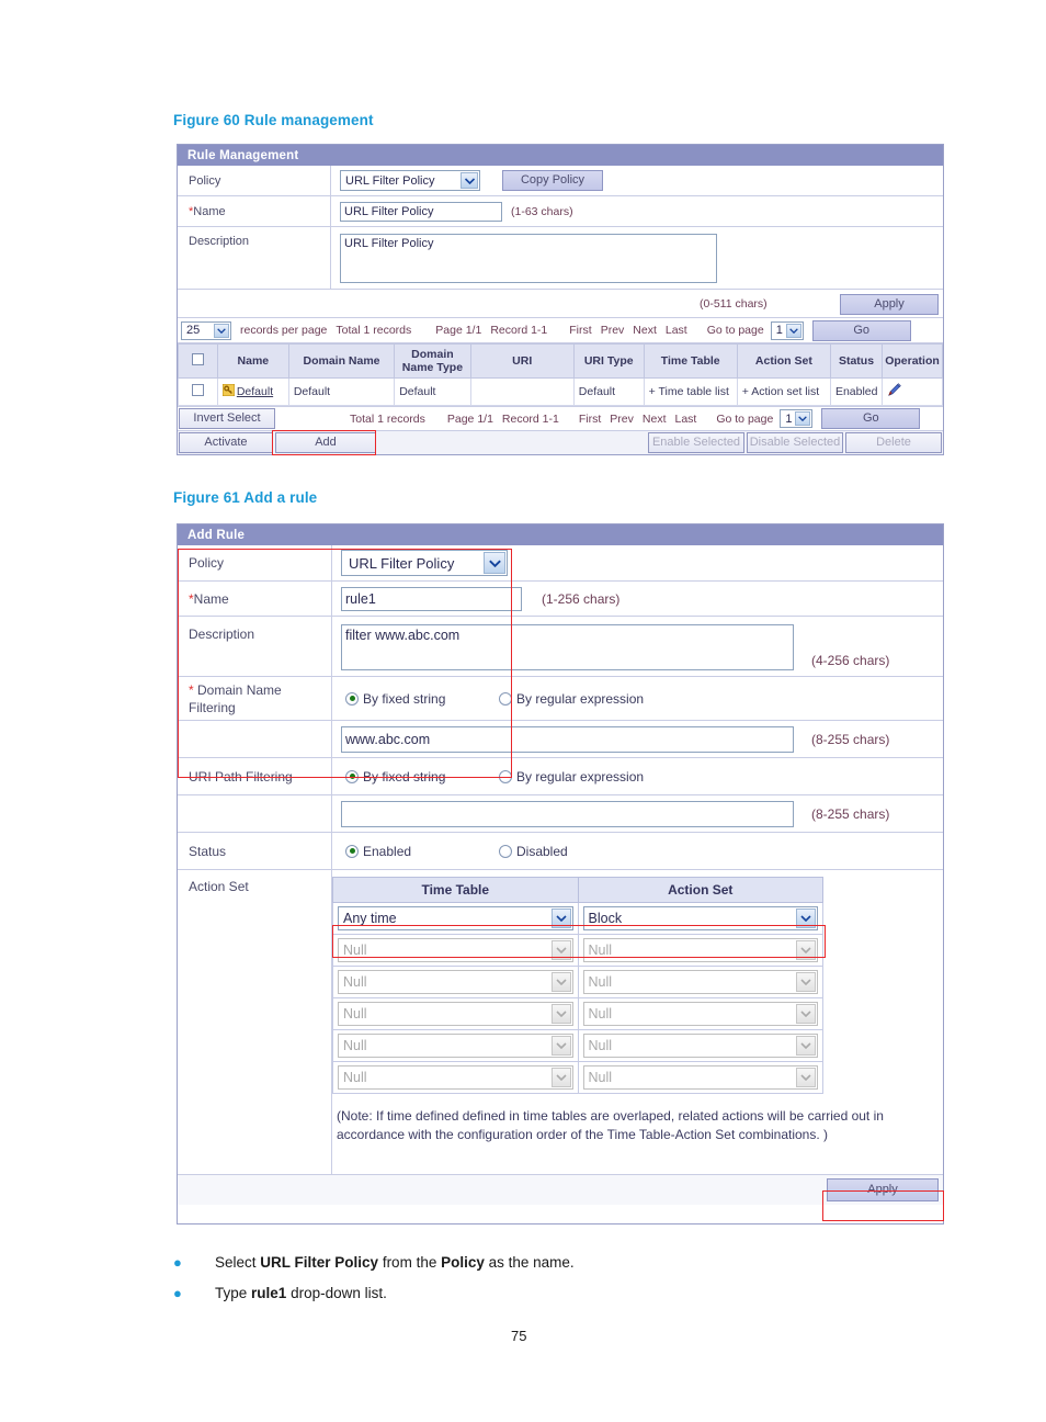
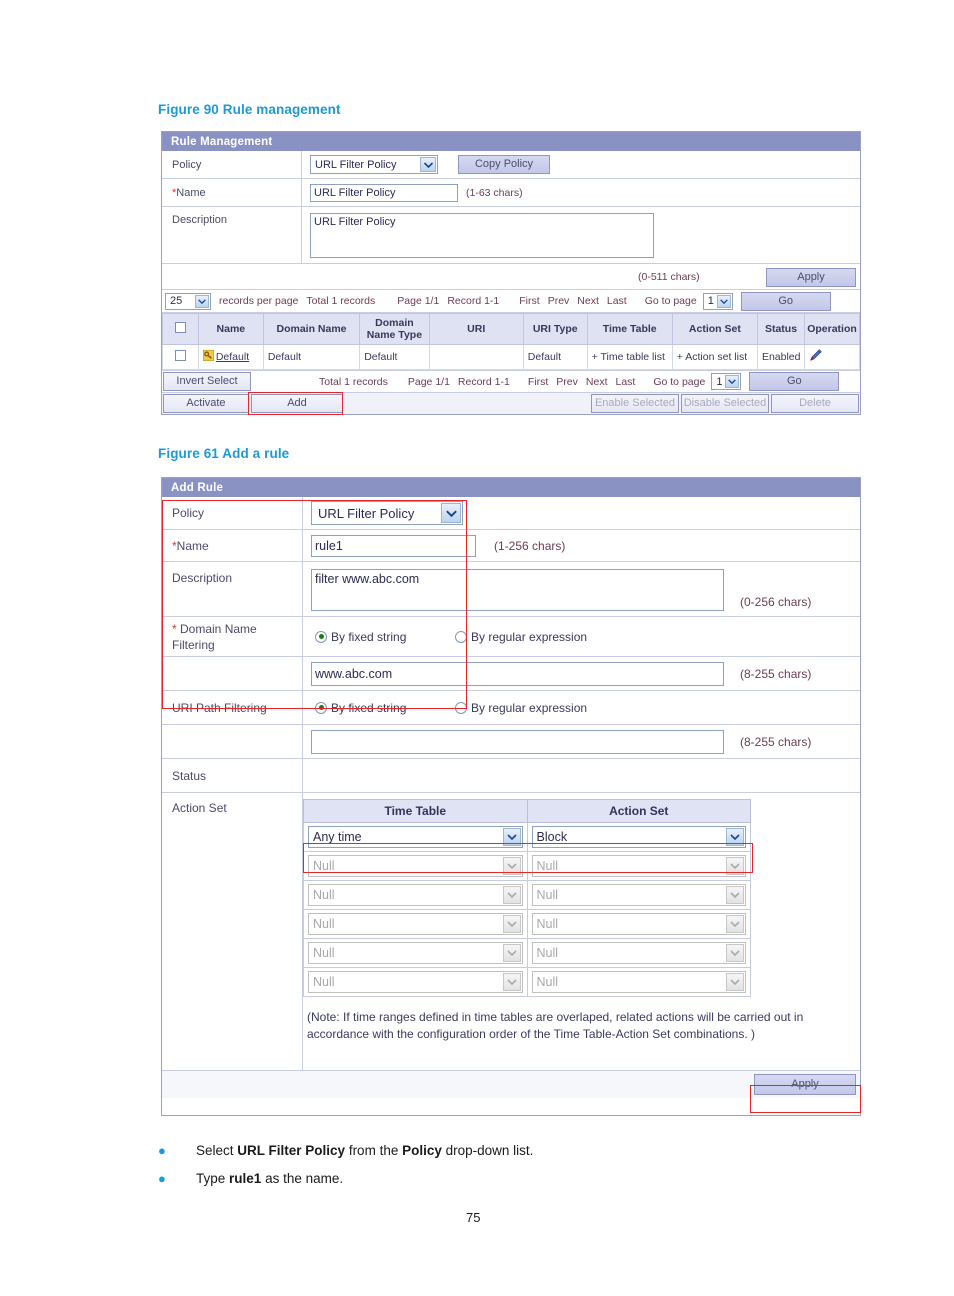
- Figure 60 Rule management
+ Figure 90 Rule management
  Rule Management
  Policy
  URL Filter Policy
  Copy Policy
  *
  Name
  URL Filter Policy
  (1-63 chars)
  Description
  URL Filter Policy
  (0-511 chars)
  Apply
  25
  records per page
  Total 1 records
  Page 1/1
  Record 1-1
  First
  Prev
  Next
  Last
  Go to page
  1
  Go
  	Name	Domain Name	Domain Name Type	URI	URI Type	Time Table	Action Set	Status	Operation
  	Default	Default	Default		Default	+ Time table list	+ Action set list	Enabled
  Invert Select
  Total 1 records
  Page 1/1
  Record 1-1
  First
  Prev
  Next
  Last
  Go to page
  1
  Go
  Activate
  Add
  Enable Selected
  Disable Selected
  Delete
  Figure 61 Add a rule
  Add Rule
  Policy
  URL Filter Policy
  *
  Name
  rule1
  (1-256 chars)
  Description
  filter www.abc.com
- (4-256 chars)
+ (0-256 chars)
  * Domain Name
  Filtering
  By fixed string
  By regular expression
  www.abc.com
  (8-255 chars)
  URI Path Filtering
  By fixed string
  By regular expression
  (8-255 chars)
  Status
- Enabled
- Disabled
  Action Set
  Time Table	Action Set
  Any time	Block
  Null	Null
  Null	Null
  Null	Null
  Null	Null
  Null	Null
- (Note: If time defined defined in time tables are overlaped, related actions will be carried out in accordance with the configuration order of the Time Table-Action Set combinations. )
+ (Note: If time ranges defined in time tables are overlaped, related actions will be carried out in accordance with the configuration order of the Time Table-Action Set combinations. )
  Apply
  ●
- Select URL Filter Policy from the Policy as the name.
+ Select URL Filter Policy from the Policy drop-down list.
  ●
- Type rule1 drop-down list.
+ Type rule1 as the name.
  75
